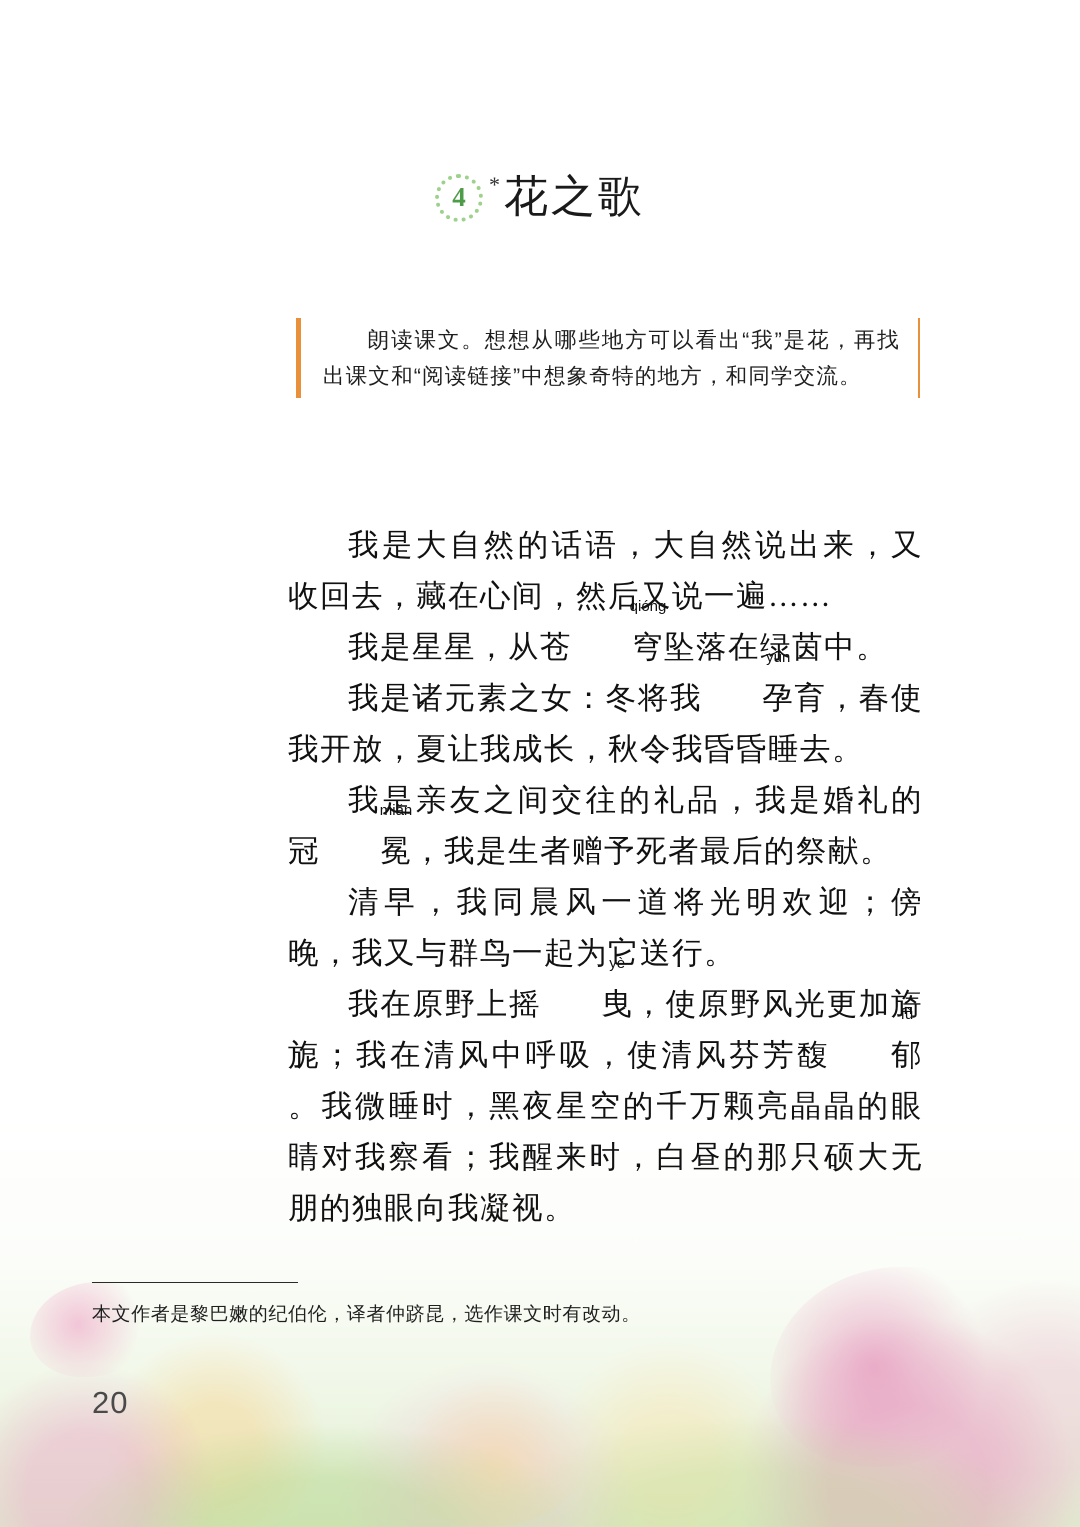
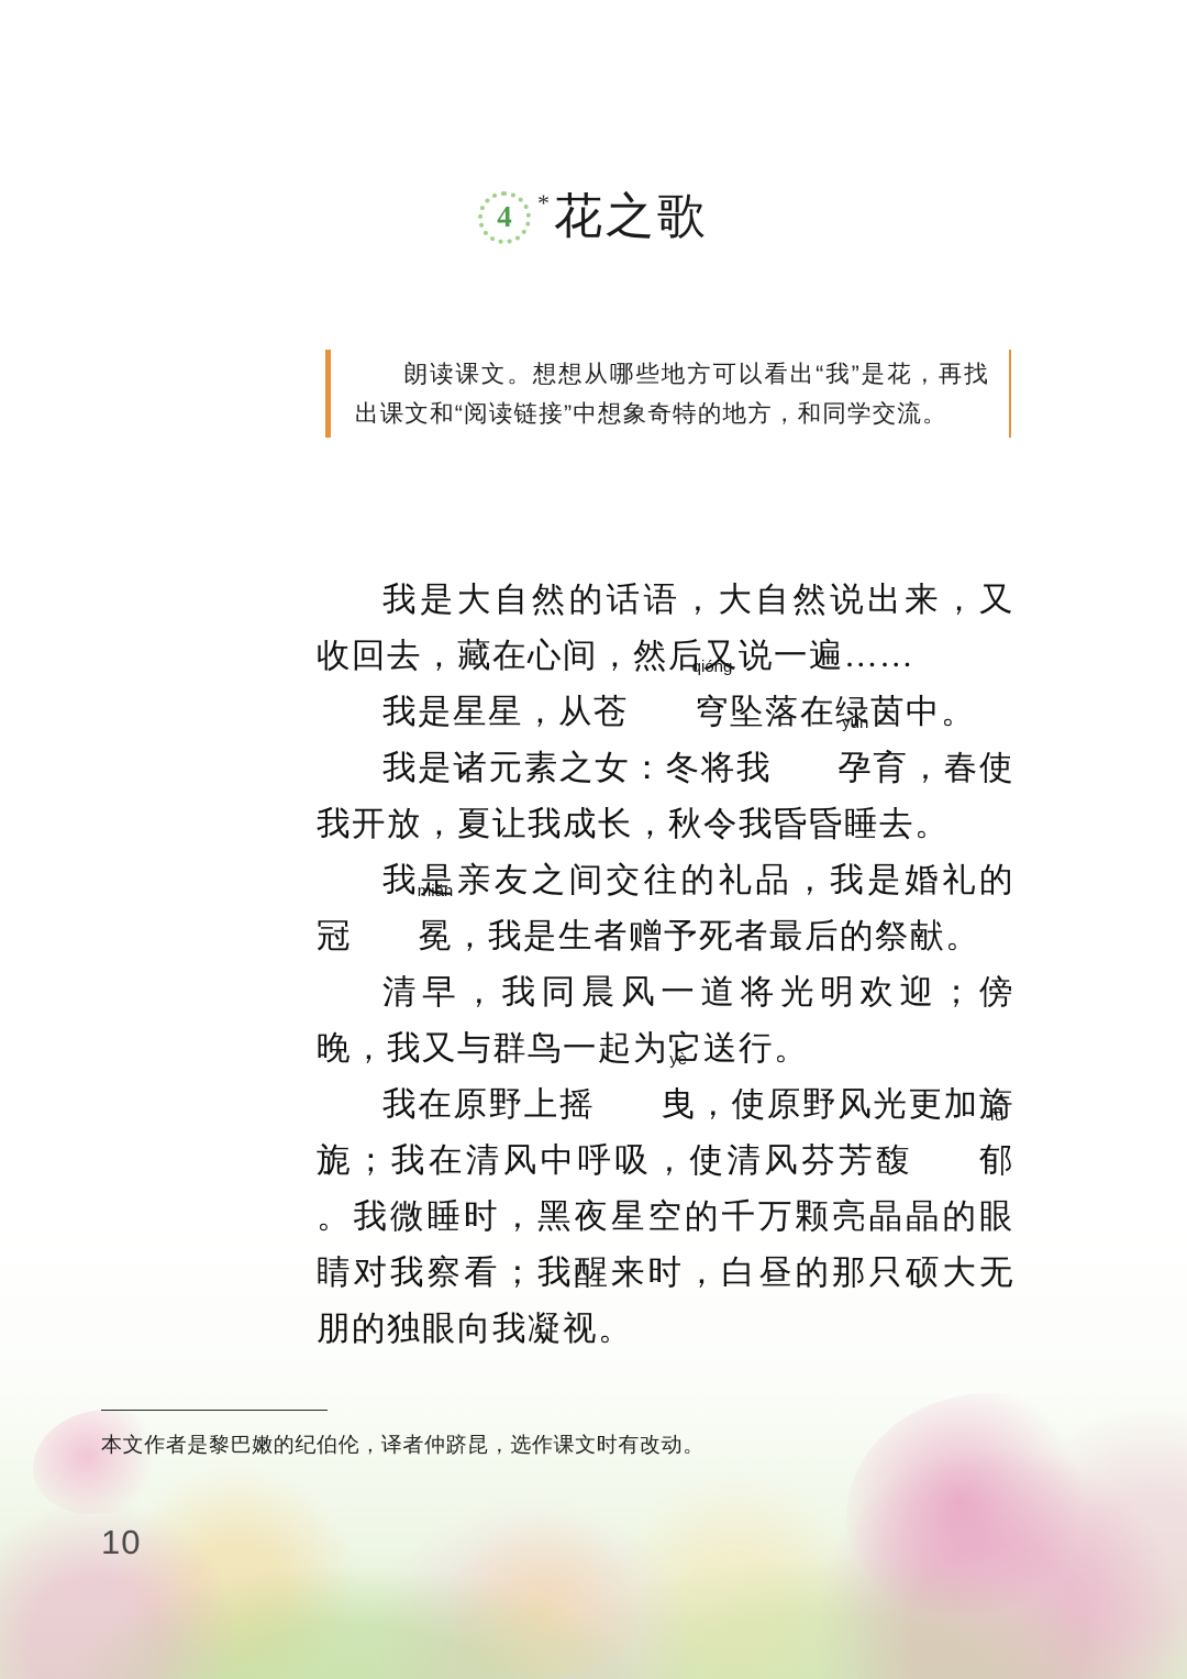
  4
  *
  花之歌
  朗读课文。想想从哪些地方可以看出“我”是花，再找出课文和“阅读链接”中想象奇特的地方，和同学交流。
  我是大自然的话语，大自然说出来，又收回去，藏在心间，然后又说一遍……
  我是星星，从苍
  qióng
  穹坠落在绿茵中。
  我是诸元素之女：冬将我
  yùn
  孕育，春使我开放，夏让我成长，秋令我昏昏睡去。
  我是亲友之间交往的礼品，我是婚礼的冠
  miǎn
  冕，我是生者赠予死者最后的祭献。
  清早，我同晨风一道将光明欢迎；傍晚，我又与群鸟一起为它送行。
  我在原野上摇
  yè
  曳，使原野风光更加旖旎；我在清风中呼吸，使清风芬芳馥
  fù
  郁。我微睡时，黑夜星空的千万颗亮晶晶的眼睛对我察看；我醒来时，白昼的那只硕大无朋的独眼向我凝视。
  本文作者是黎巴嫩的纪伯伦，译者仲跻昆，选作课文时有改动。
- 20
+ 10
